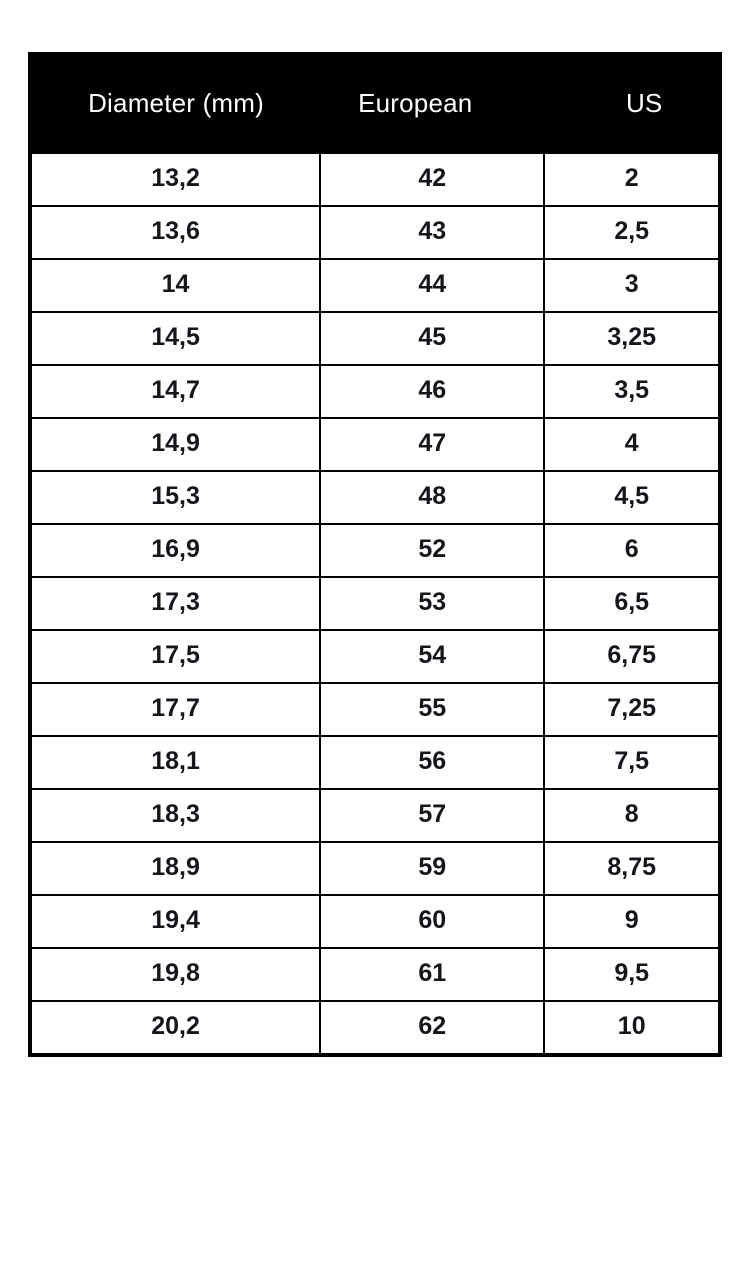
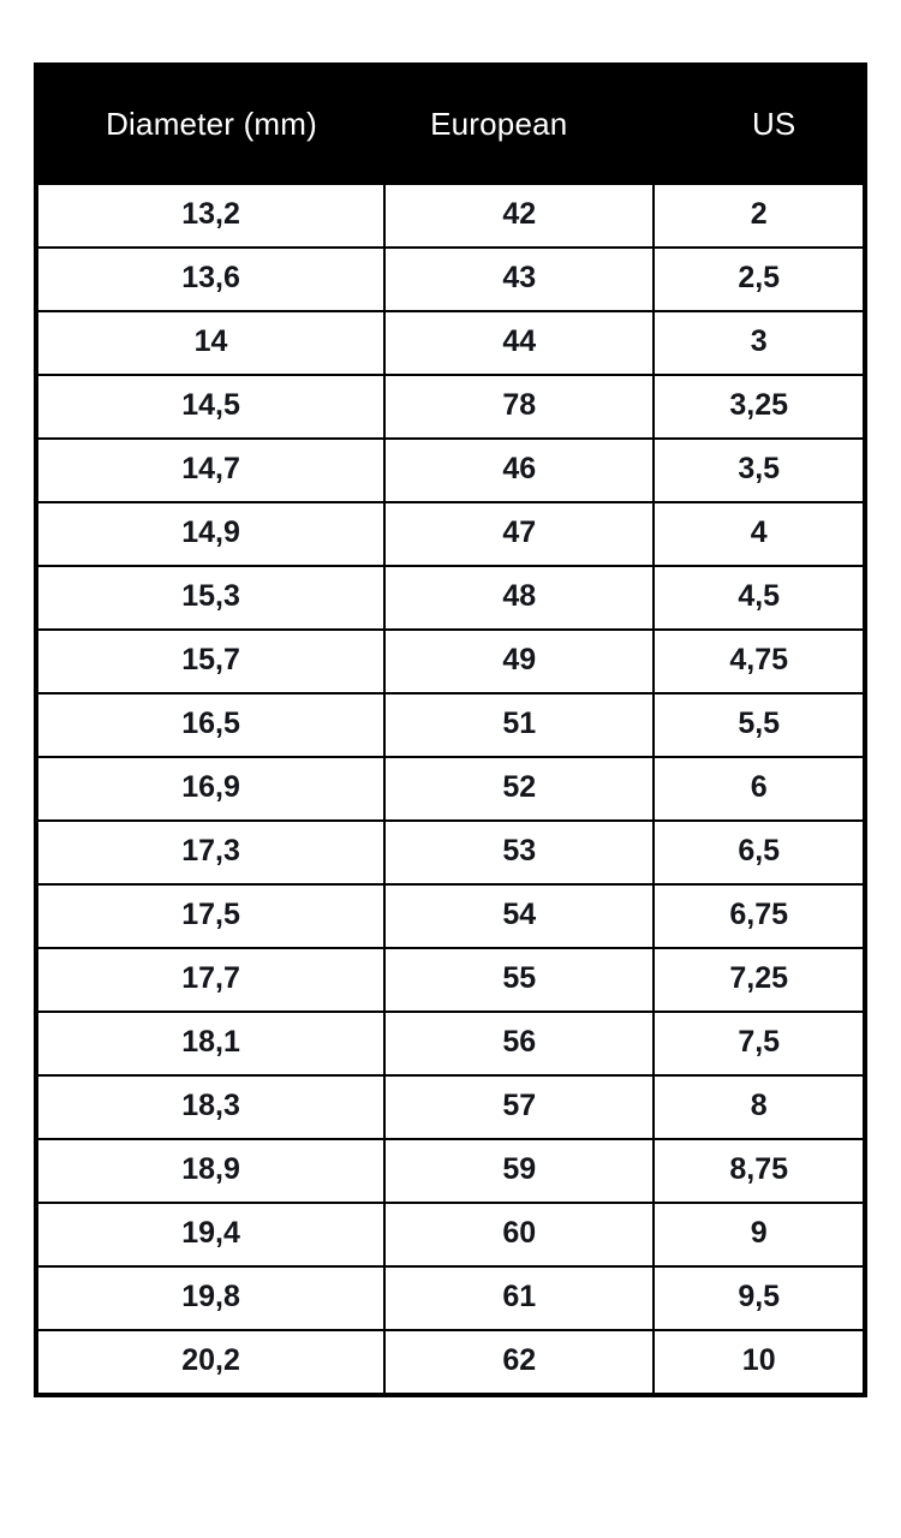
  Diameter (mm)	European	US
  13,2	42	2
  13,6	43	2,5
  14	44	3
- 14,5	45	3,25
+ 14,5	78	3,25
  14,7	46	3,5
  14,9	47	4
  15,3	48	4,5
+ 15,7	49	4,75
+ 16,5	51	5,5
  16,9	52	6
  17,3	53	6,5
  17,5	54	6,75
  17,7	55	7,25
  18,1	56	7,5
  18,3	57	8
  18,9	59	8,75
  19,4	60	9
  19,8	61	9,5
  20,2	62	10
